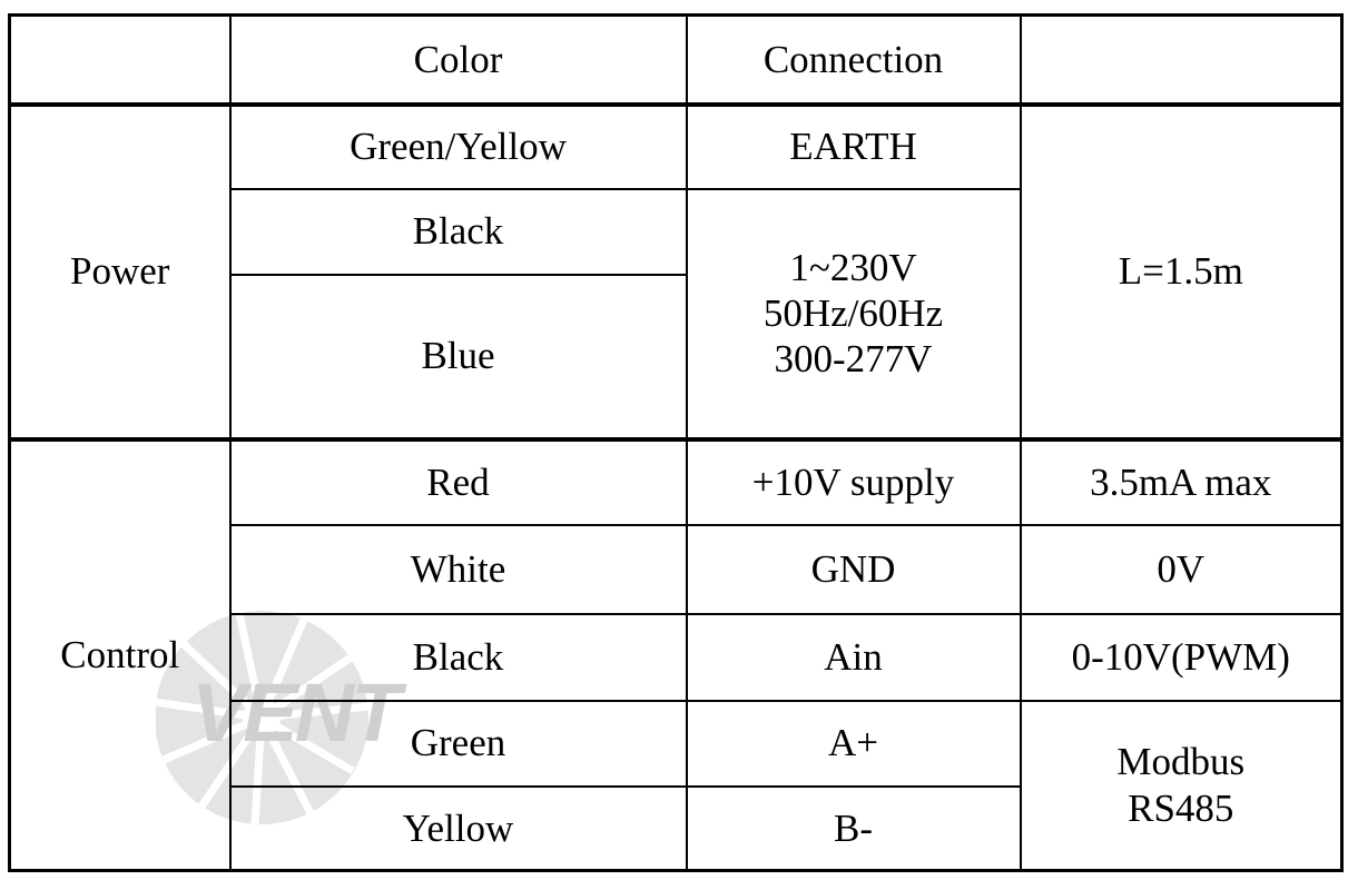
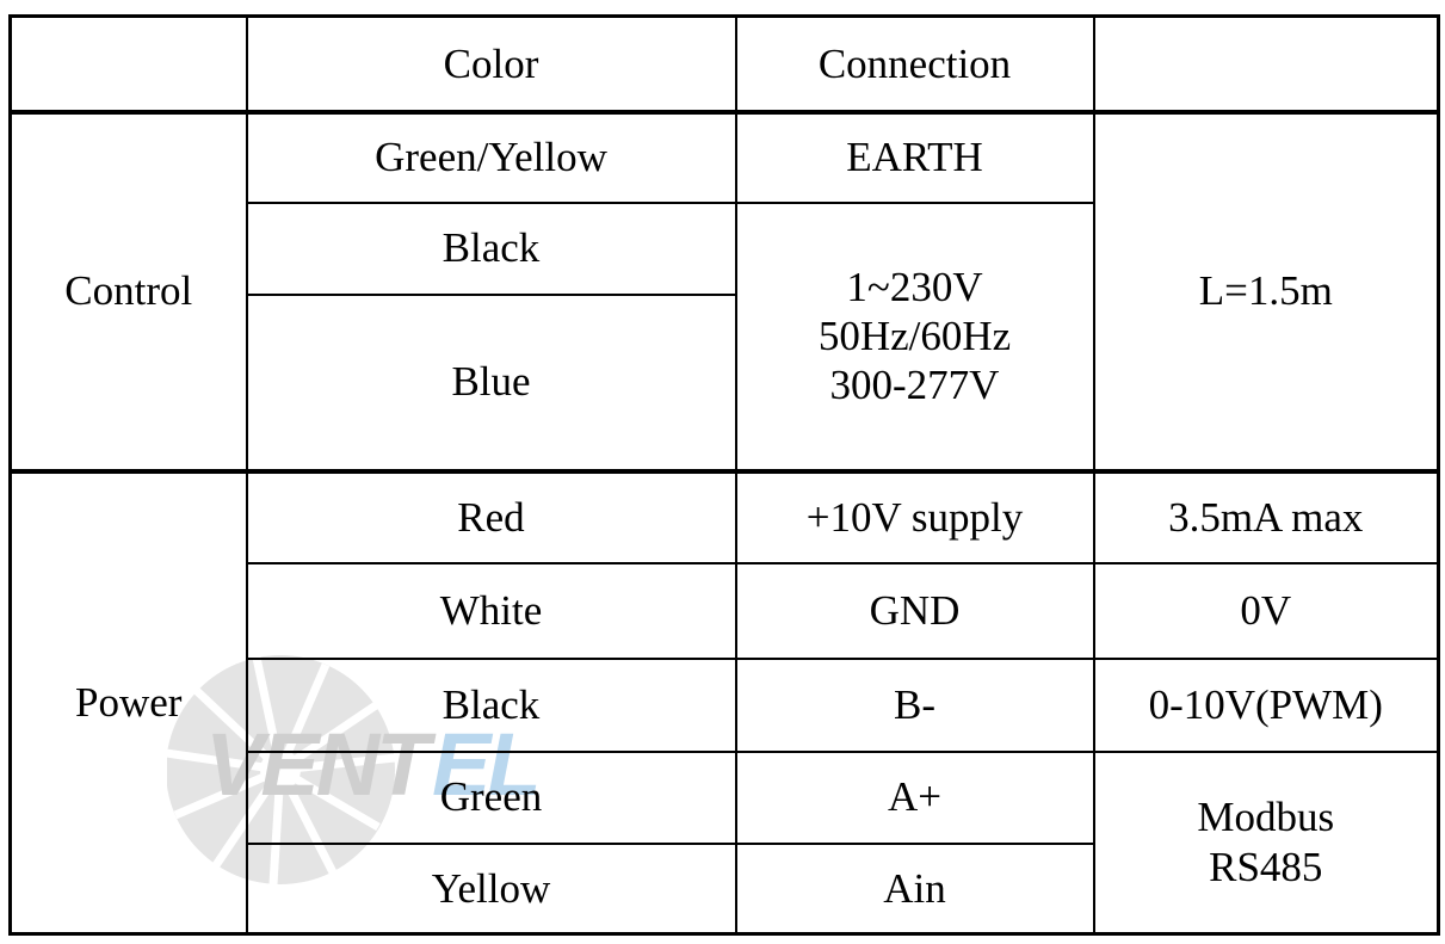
  VENT
+ EL
  	Color	Connection
- Power	Green/Yellow	EARTH	L=1.5m
+ Control	Green/Yellow	EARTH	L=1.5m
  Black	1~230V 50Hz/60Hz 300-277V
  Blue
- Control	Red	+10V supply	3.5mA max
+ Power	Red	+10V supply	3.5mA max
  White	GND	0V
- Black	Ain	0-10V(PWM)
+ Black	B-	0-10V(PWM)
  Green	A+	Modbus RS485
- Yellow	B-
+ Yellow	Ain
